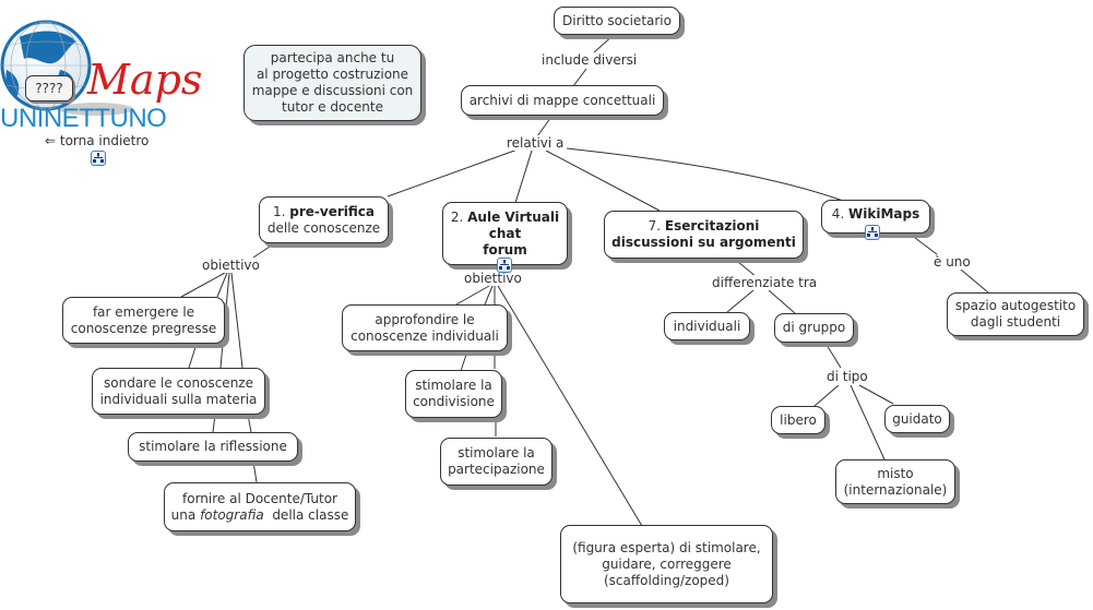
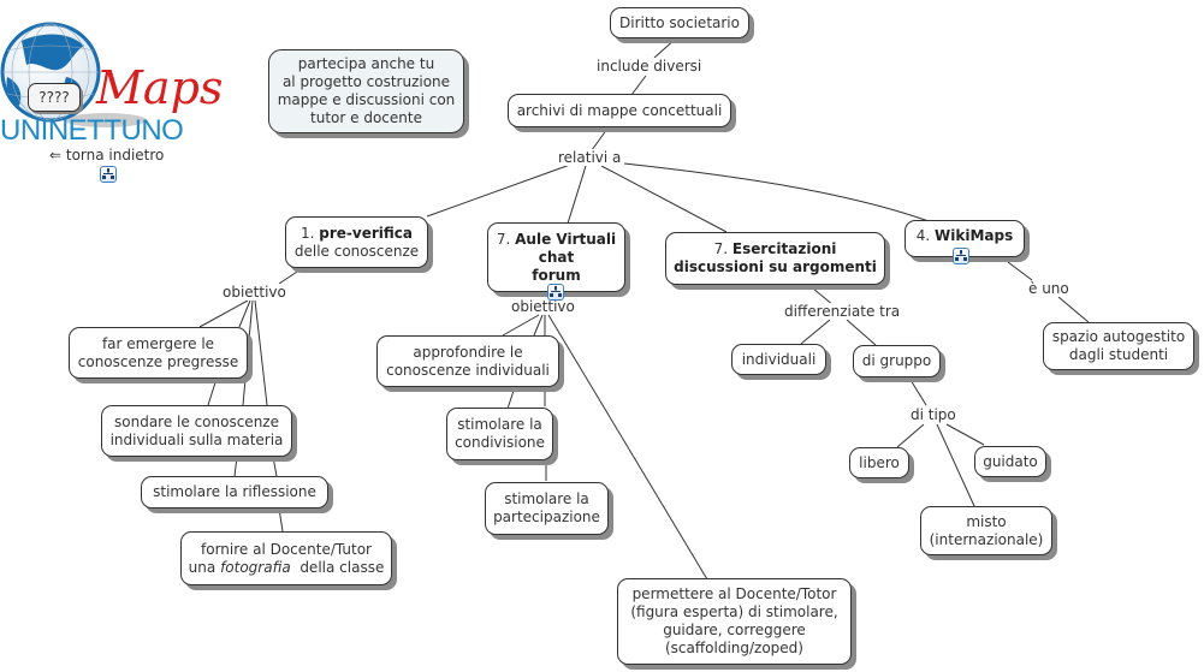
  Maps
  ????
  UNINETTUNO
  ⇐ torna indietro
  partecipa anche tu
  al progetto costruzione
  mappe e discussioni con
  tutor e docente
  Diritto societario
  include diversi
  archivi di mappe concettuali
  relativi a
  1. pre-verifica
  delle conoscenze
  obiettivo
- 2. Aule Virtuali
+ 7. Aule Virtuali
  chat
  forum
  obiettivo
  7. Esercitazioni
  discussioni su argomenti
  differenziate tra
  4. WikiMaps
  è uno
  far emergere le
  conoscenze pregresse
  sondare le conoscenze
  individuali sulla materia
  stimolare la riflessione
  fornire al Docente/Tutor
  una fotografia della classe
  approfondire le
  conoscenze individuali
  stimolare la
  condivisione
  stimolare la
  partecipazione
+ permettere al Docente/Totor
  (figura esperta) di stimolare,
  guidare, correggere
  (scaffolding/zoped)
  individuali
  di gruppo
  di tipo
  libero
  guidato
  misto
  (internazionale)
  spazio autogestito
  dagli studenti
